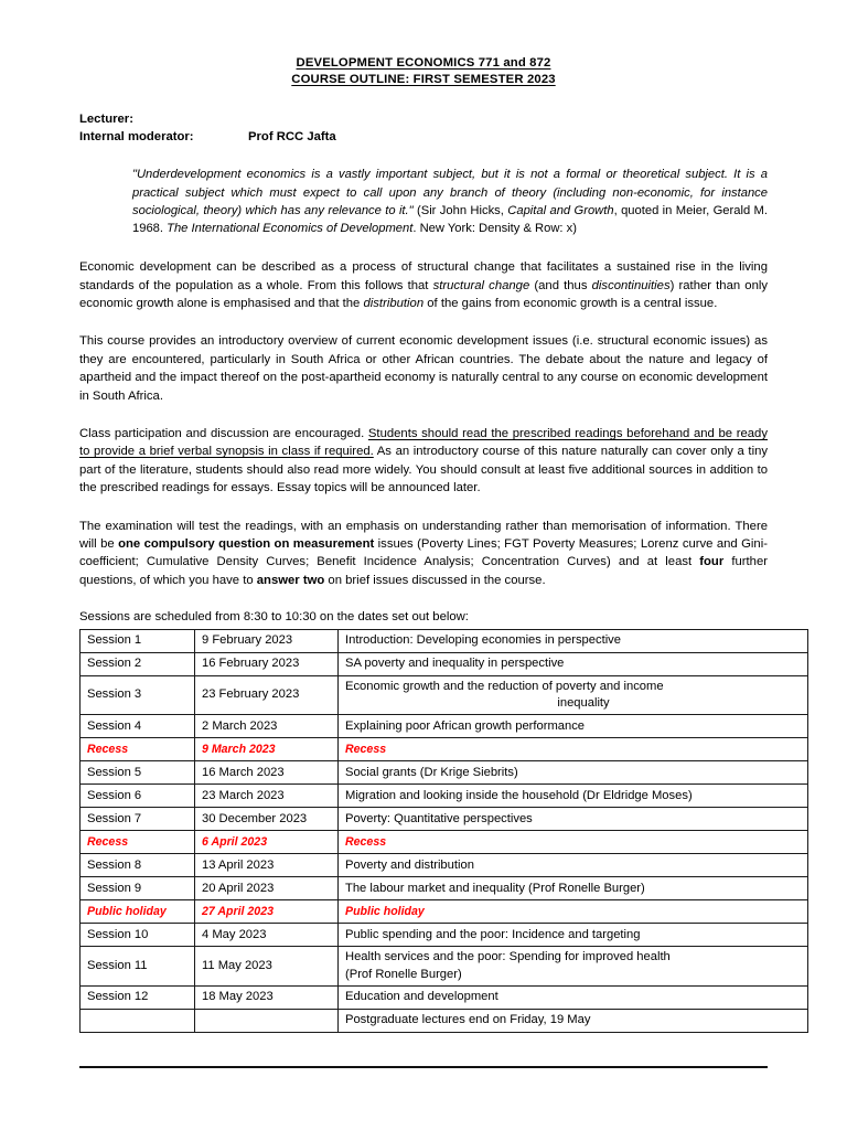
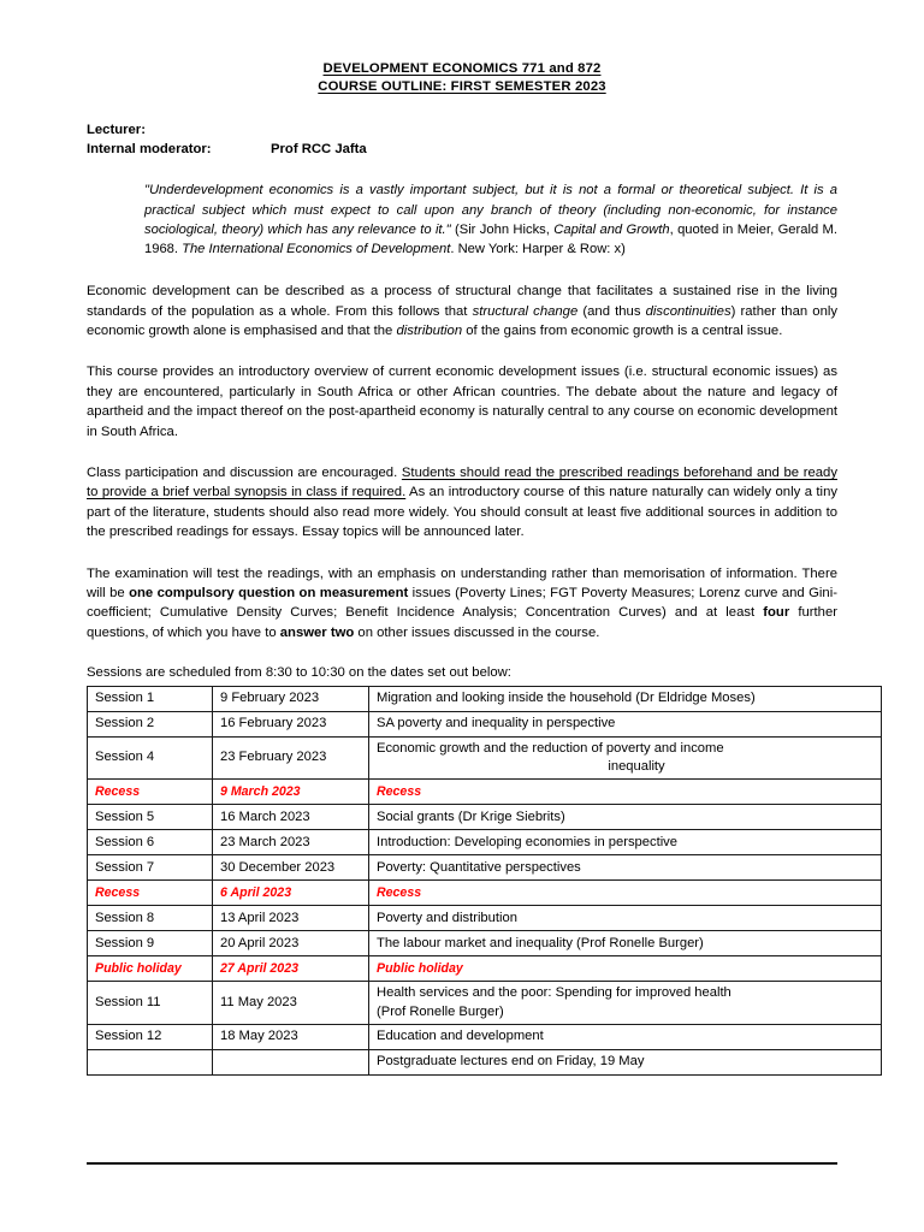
  DEVELOPMENT ECONOMICS 771 and 872
  COURSE OUTLINE: FIRST SEMESTER 2023
  Lecturer:
  Internal moderator:
  Prof RCC Jafta
- "Underdevelopment economics is a vastly important subject, but it is not a formal or theoretical subject. It is a practical subject which must expect to call upon any branch of theory (including non-economic, for instance sociological, theory) which has any relevance to it." (Sir John Hicks, Capital and Growth, quoted in Meier, Gerald M. 1968. The International Economics of Development. New York: Density & Row: x)
+ "Underdevelopment economics is a vastly important subject, but it is not a formal or theoretical subject. It is a practical subject which must expect to call upon any branch of theory (including non-economic, for instance sociological, theory) which has any relevance to it." (Sir John Hicks, Capital and Growth, quoted in Meier, Gerald M. 1968. The International Economics of Development. New York: Harper & Row: x)
  Economic development can be described as a process of structural change that facilitates a sustained rise in the living standards of the population as a whole. From this follows that structural change (and thus discontinuities) rather than only economic growth alone is emphasised and that the distribution of the gains from economic growth is a central issue.
  This course provides an introductory overview of current economic development issues (i.e. structural economic issues) as they are encountered, particularly in South Africa or other African countries. The debate about the nature and legacy of apartheid and the impact thereof on the post-apartheid economy is naturally central to any course on economic development in South Africa.
- Class participation and discussion are encouraged. Students should read the prescribed readings beforehand and be ready to provide a brief verbal synopsis in class if required. As an introductory course of this nature naturally can cover only a tiny part of the literature, students should also read more widely. You should consult at least five additional sources in addition to the prescribed readings for essays. Essay topics will be announced later.
+ Class participation and discussion are encouraged. Students should read the prescribed readings beforehand and be ready to provide a brief verbal synopsis in class if required. As an introductory course of this nature naturally can widely only a tiny part of the literature, students should also read more widely. You should consult at least five additional sources in addition to the prescribed readings for essays. Essay topics will be announced later.
- The examination will test the readings, with an emphasis on understanding rather than memorisation of information. There will be one compulsory question on measurement issues (Poverty Lines; FGT Poverty Measures; Lorenz curve and Gini-coefficient; Cumulative Density Curves; Benefit Incidence Analysis; Concentration Curves) and at least four further questions, of which you have to answer two on brief issues discussed in the course.
+ The examination will test the readings, with an emphasis on understanding rather than memorisation of information. There will be one compulsory question on measurement issues (Poverty Lines; FGT Poverty Measures; Lorenz curve and Gini-coefficient; Cumulative Density Curves; Benefit Incidence Analysis; Concentration Curves) and at least four further questions, of which you have to answer two on other issues discussed in the course.
  Sessions are scheduled from 8:30 to 10:30 on the dates set out below:
- Session 1	9 February 2023	Introduction: Developing economies in perspective
+ Session 1	9 February 2023	Migration and looking inside the household (Dr Eldridge Moses)
  Session 2	16 February 2023	SA poverty and inequality in perspective
- Session 3	23 February 2023	Economic growth and the reduction of poverty and incomeinequality
+ Session 4	23 February 2023	Economic growth and the reduction of poverty and incomeinequality
- Session 4	2 March 2023	Explaining poor African growth performance
  Recess	9 March 2023	Recess
  Session 5	16 March 2023	Social grants (Dr Krige Siebrits)
- Session 6	23 March 2023	Migration and looking inside the household (Dr Eldridge Moses)
+ Session 6	23 March 2023	Introduction: Developing economies in perspective
  Session 7	30 December 2023	Poverty: Quantitative perspectives
  Recess	6 April 2023	Recess
  Session 8	13 April 2023	Poverty and distribution
  Session 9	20 April 2023	The labour market and inequality (Prof Ronelle Burger)
  Public holiday	27 April 2023	Public holiday
- Session 10	4 May 2023	Public spending and the poor: Incidence and targeting
  Session 11	11 May 2023	Health services and the poor: Spending for improved health(Prof Ronelle Burger)
  Session 12	18 May 2023	Education and development
  		Postgraduate lectures end on Friday, 19 May
